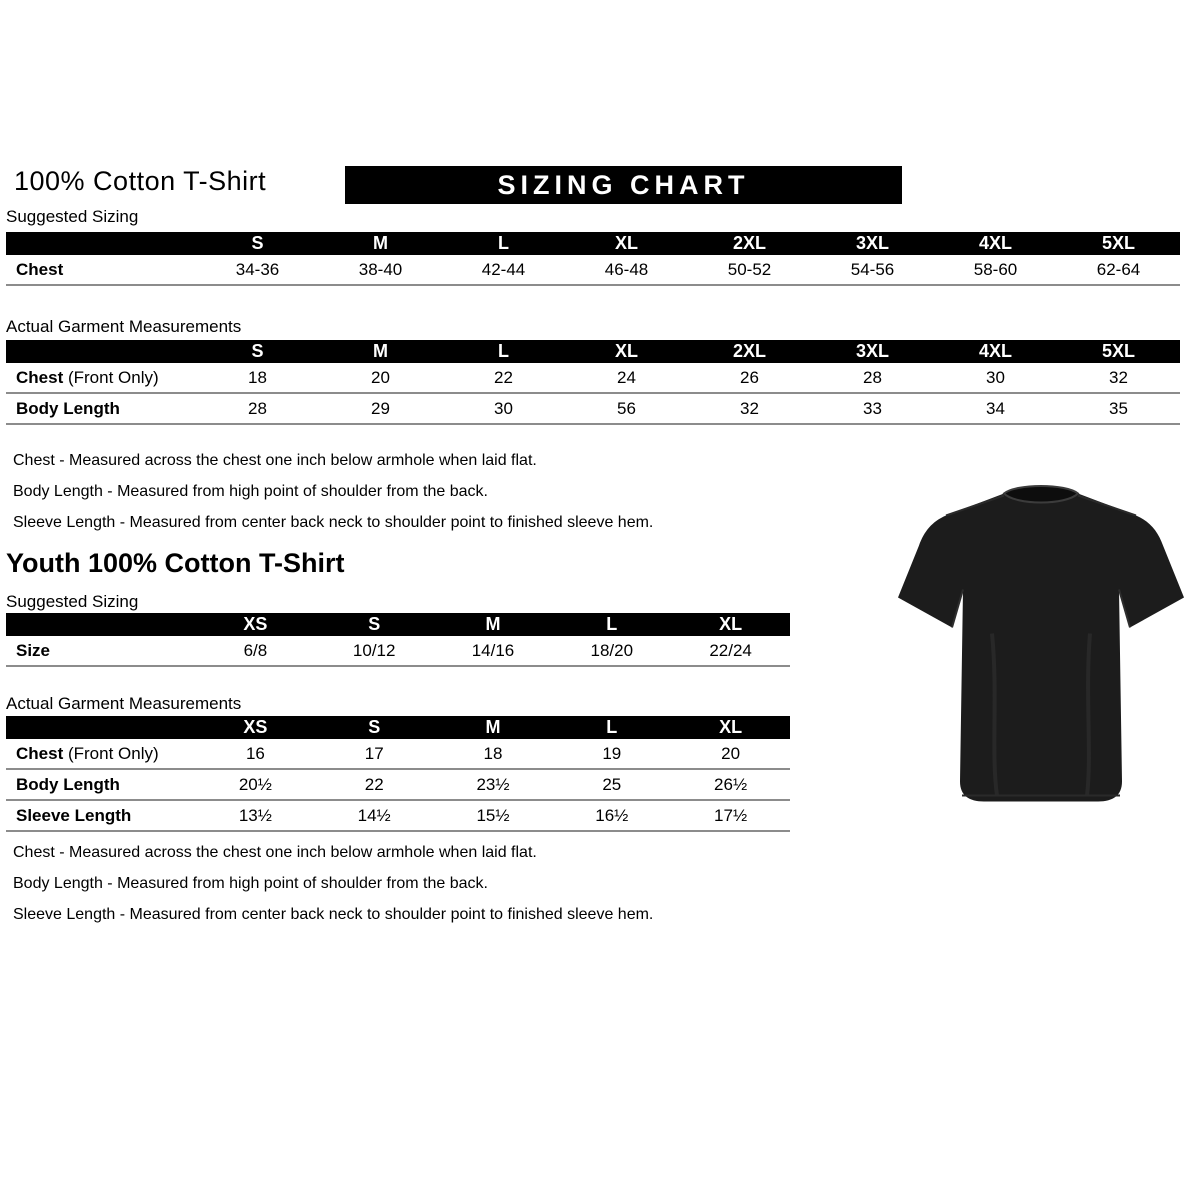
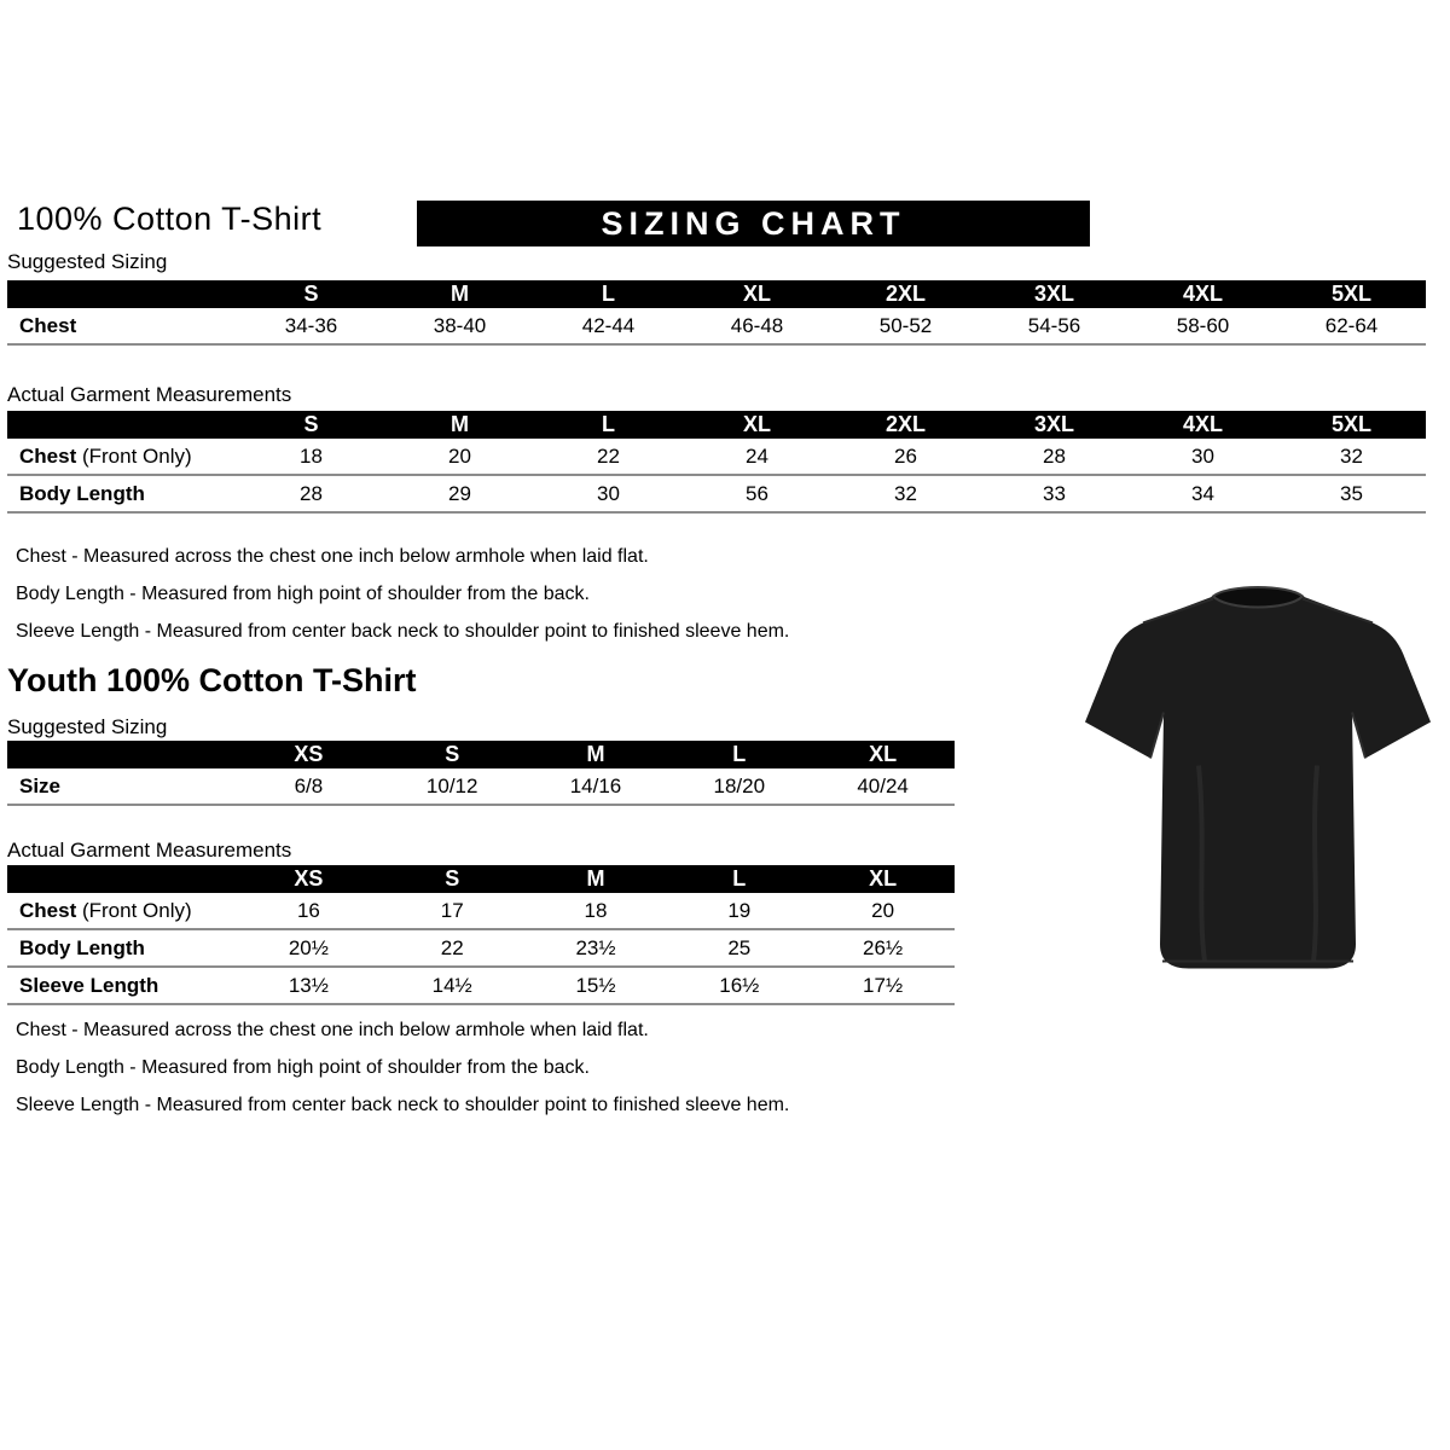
  100% Cotton T-Shirt
  SIZING CHART
  Suggested Sizing
  	S	M	L	XL	2XL	3XL	4XL	5XL
  Chest	34-36	38-40	42-44	46-48	50-52	54-56	58-60	62-64
  Actual Garment Measurements
  	S	M	L	XL	2XL	3XL	4XL	5XL
  Chest (Front Only)	18	20	22	24	26	28	30	32
  Body Length	28	29	30	56	32	33	34	35
  Chest - Measured across the chest one inch below armhole when laid flat.
  Body Length - Measured from high point of shoulder from the back.
  Sleeve Length - Measured from center back neck to shoulder point to finished sleeve hem.
  Youth 100% Cotton T-Shirt
  Suggested Sizing
  	XS	S	M	L	XL
- Size	6/8	10/12	14/16	18/20	22/24
+ Size	6/8	10/12	14/16	18/20	40/24
  Actual Garment Measurements
  	XS	S	M	L	XL
  Chest (Front Only)	16	17	18	19	20
  Body Length	20½	22	23½	25	26½
  Sleeve Length	13½	14½	15½	16½	17½
  Chest - Measured across the chest one inch below armhole when laid flat.
  Body Length - Measured from high point of shoulder from the back.
  Sleeve Length - Measured from center back neck to shoulder point to finished sleeve hem.
